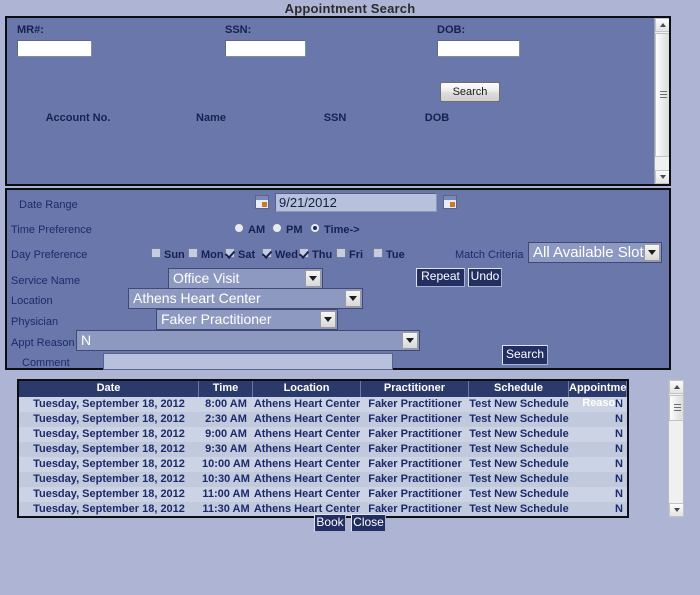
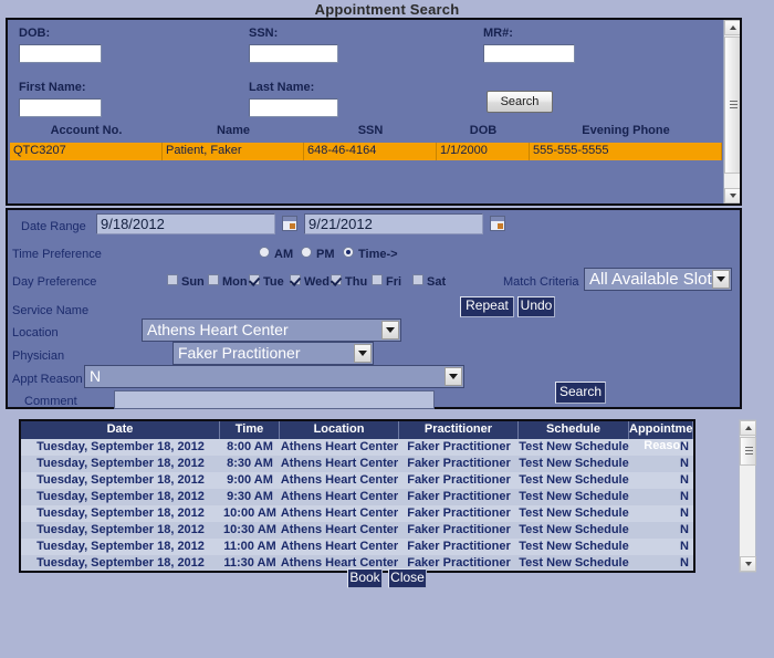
  Appointment Search
- MR#:
+ DOB:
  SSN:
- DOB:
+ MR#:
+ First Name:
+ Last Name:
  Search
  Account No.
  Name
  SSN
  DOB
+ Evening Phone
+ QTC3207
+ Patient, Faker
+ 648-46-4164
+ 1/1/2000
+ 555-555-5555
  Date Range
+ 9/18/2012
  9/21/2012
  Time Preference
  AM
  PM
  Time->
  Day Preference
  Sun
  Mon
- Sat
+ Tue
  Wed
  Thu
  Fri
- Tue
+ Sat
  Match Criteria
  All Available Slot
  Service Name
- Office Visit
  Repeat
  Undo
  Location
  Athens Heart Center
  Physician
  Faker Practitioner
  Appt Reason
  N
  Comment
  Search
  Date
  Time
  Location
  Practitioner
  Schedule
  Appointme Reason
  Tuesday, September 18, 2012
  8:00 AM
  Athens Heart Center
  Faker Practitioner
  Test New Schedule
  N
  Tuesday, September 18, 2012
- 2:30 AM
+ 8:30 AM
  Athens Heart Center
  Faker Practitioner
  Test New Schedule
  N
  Tuesday, September 18, 2012
  9:00 AM
  Athens Heart Center
  Faker Practitioner
  Test New Schedule
  N
  Tuesday, September 18, 2012
  9:30 AM
  Athens Heart Center
  Faker Practitioner
  Test New Schedule
  N
  Tuesday, September 18, 2012
  10:00 AM
  Athens Heart Center
  Faker Practitioner
  Test New Schedule
  N
  Tuesday, September 18, 2012
  10:30 AM
  Athens Heart Center
  Faker Practitioner
  Test New Schedule
  N
  Tuesday, September 18, 2012
  11:00 AM
  Athens Heart Center
  Faker Practitioner
  Test New Schedule
  N
  Tuesday, September 18, 2012
  11:30 AM
  Athens Heart Center
  Faker Practitioner
  Test New Schedule
  N
  Book
  Close
